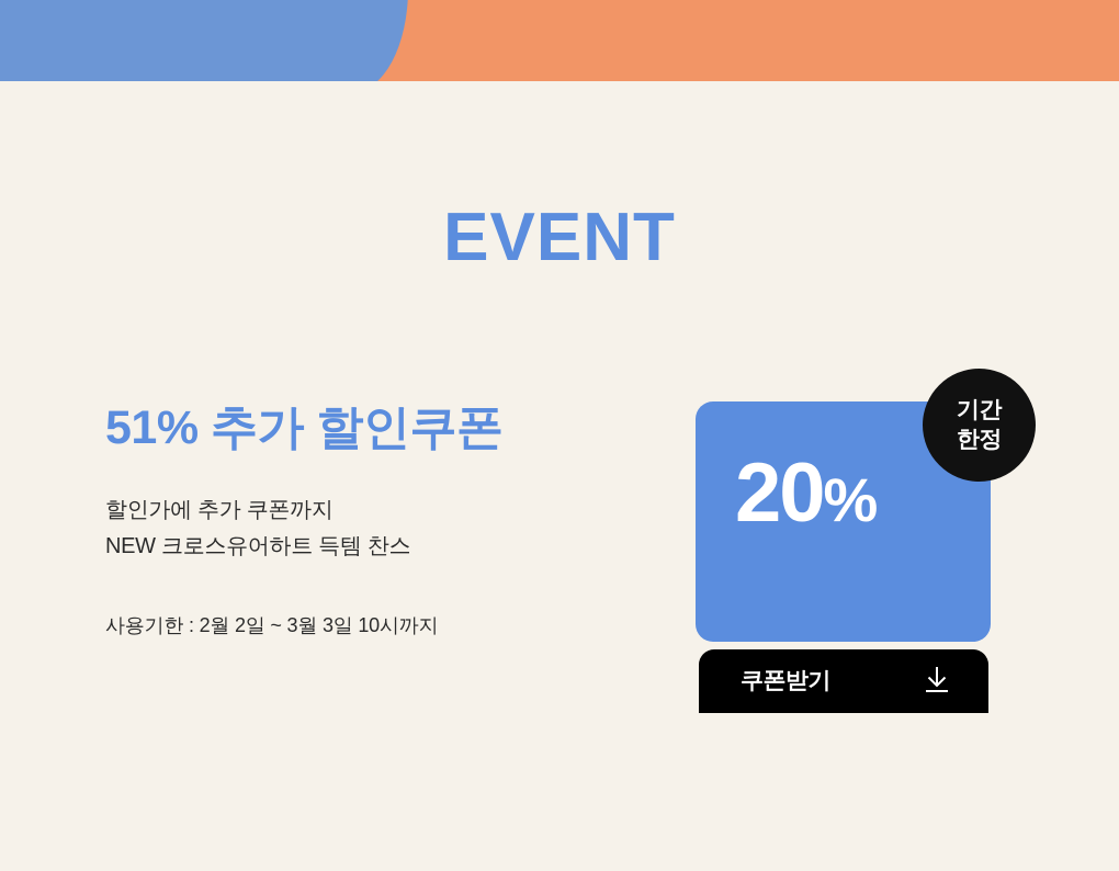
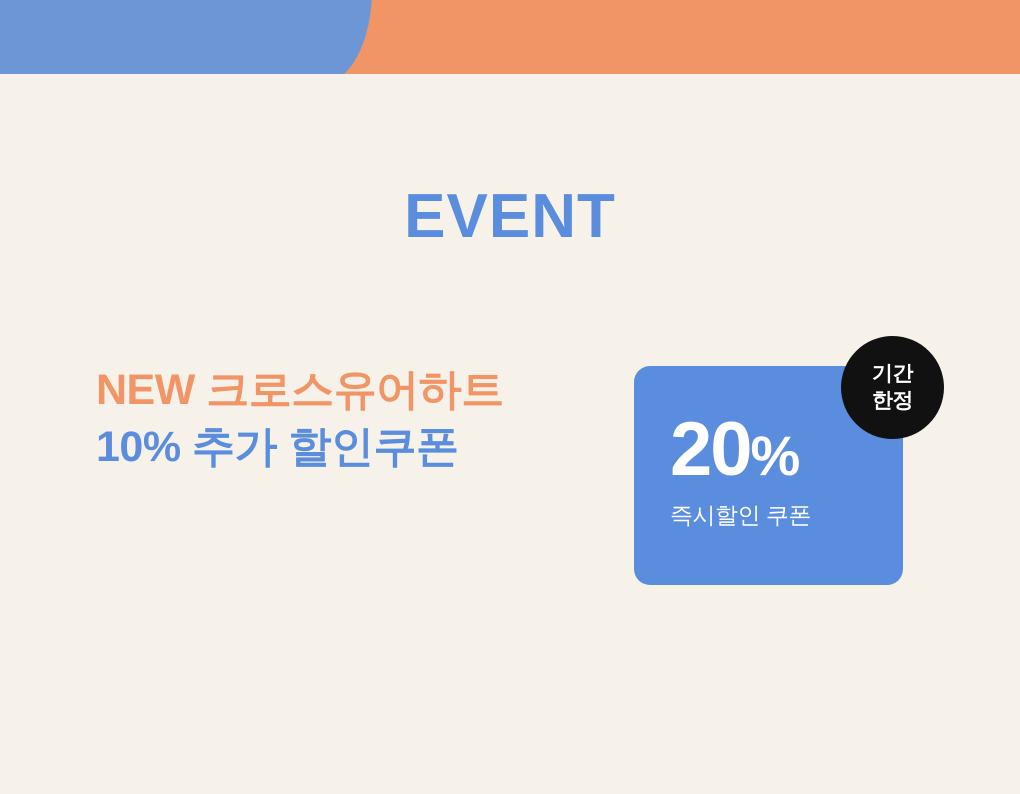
  EVENT
+ NEW 크로스유어하트
- 51% 추가 할인쿠폰
+ 10% 추가 할인쿠폰
- 할인가에 추가 쿠폰까지
- NEW 크로스유어하트 득템 찬스
- 사용기한 : 2월 2일 ~ 3월 3일 10시까지
  20%
+ 즉시할인 쿠폰
  기간
  한정
- 쿠폰받기
